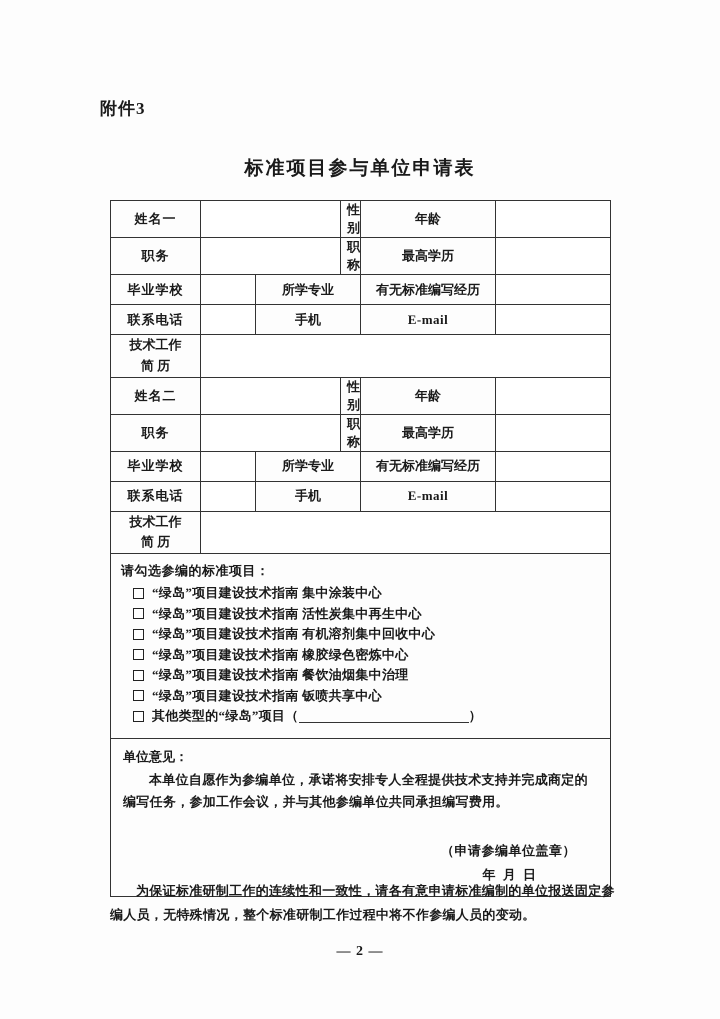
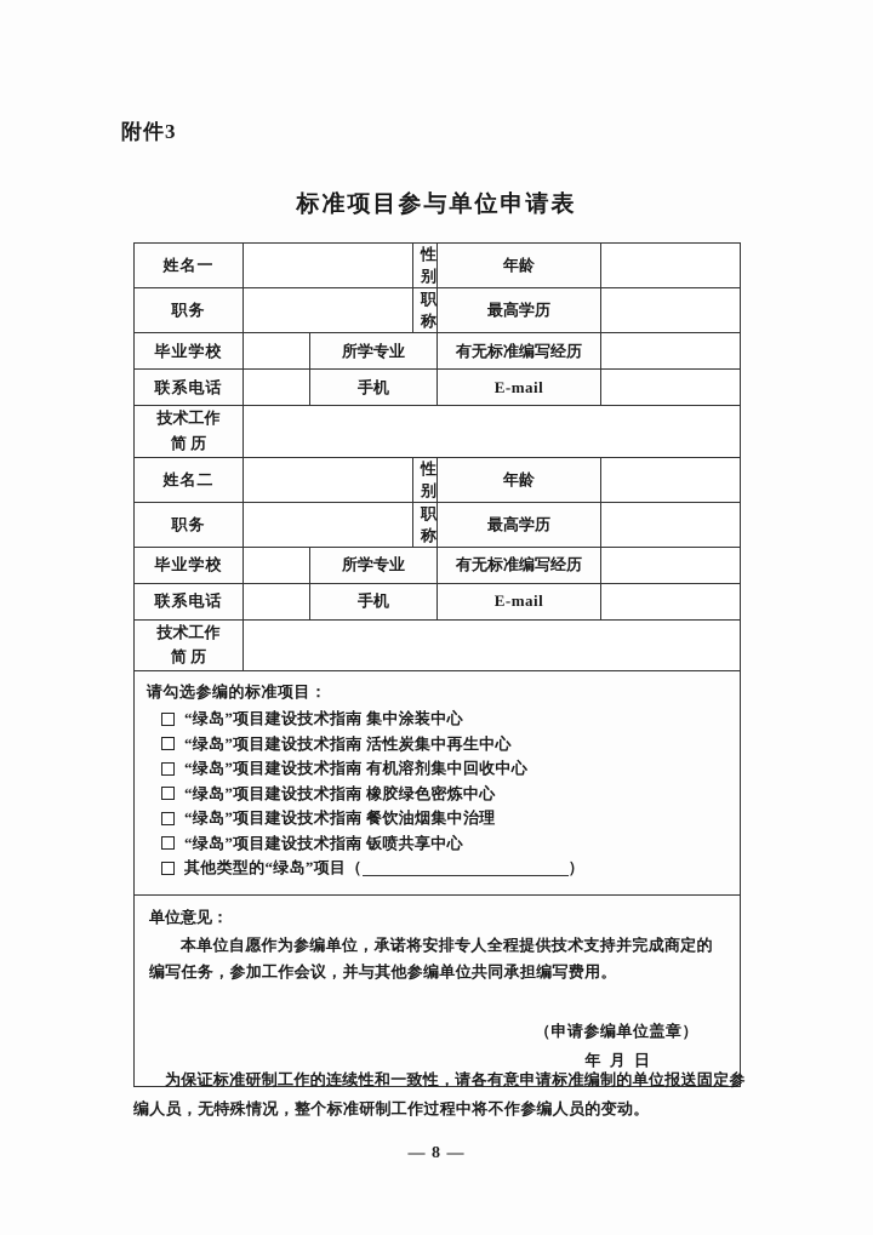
  附件3
  标准项目参与单位申请表
  姓名一		性别	年龄
  职务		职称	最高学历
  毕业学校		所学专业	有无标准编写经历
  联系电话		手机	E-mail
  技术工作 简 历
  姓名二		性别	年龄
  职务		职称	最高学历
  毕业学校		所学专业	有无标准编写经历
  联系电话		手机	E-mail
  技术工作 简 历
  请勾选参编的标准项目： “绿岛”项目建设技术指南 集中涂装中心 “绿岛”项目建设技术指南 活性炭集中再生中心 “绿岛”项目建设技术指南 有机溶剂集中回收中心 “绿岛”项目建设技术指南 橡胶绿色密炼中心 “绿岛”项目建设技术指南 餐饮油烟集中治理 “绿岛”项目建设技术指南 钣喷共享中心 其他类型的“绿岛”项目（ ）
  单位意见： 本单位自愿作为参编单位，承诺将安排专人全程提供技术支持并完成商定的编写任务，参加工作会议，并与其他参编单位共同承担编写费用。 （申请参编单位盖章） 年 月 日
  为保证标准研制工作的连续性和一致性，请各有意申请标准编制的单位报送固定参编人员，无特殊情况，整个标准研制工作过程中将不作参编人员的变动。
- — 2 —
+ — 8 —
